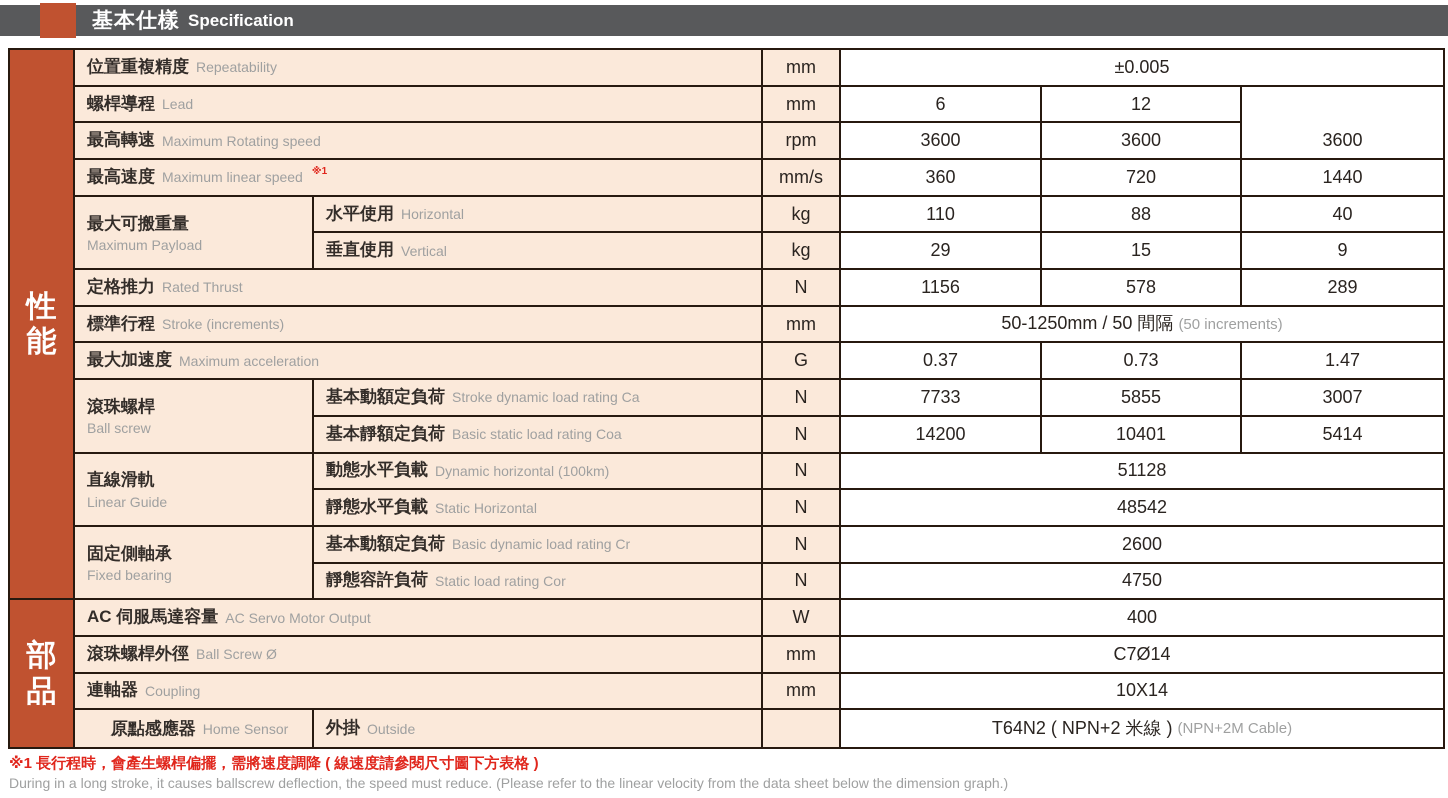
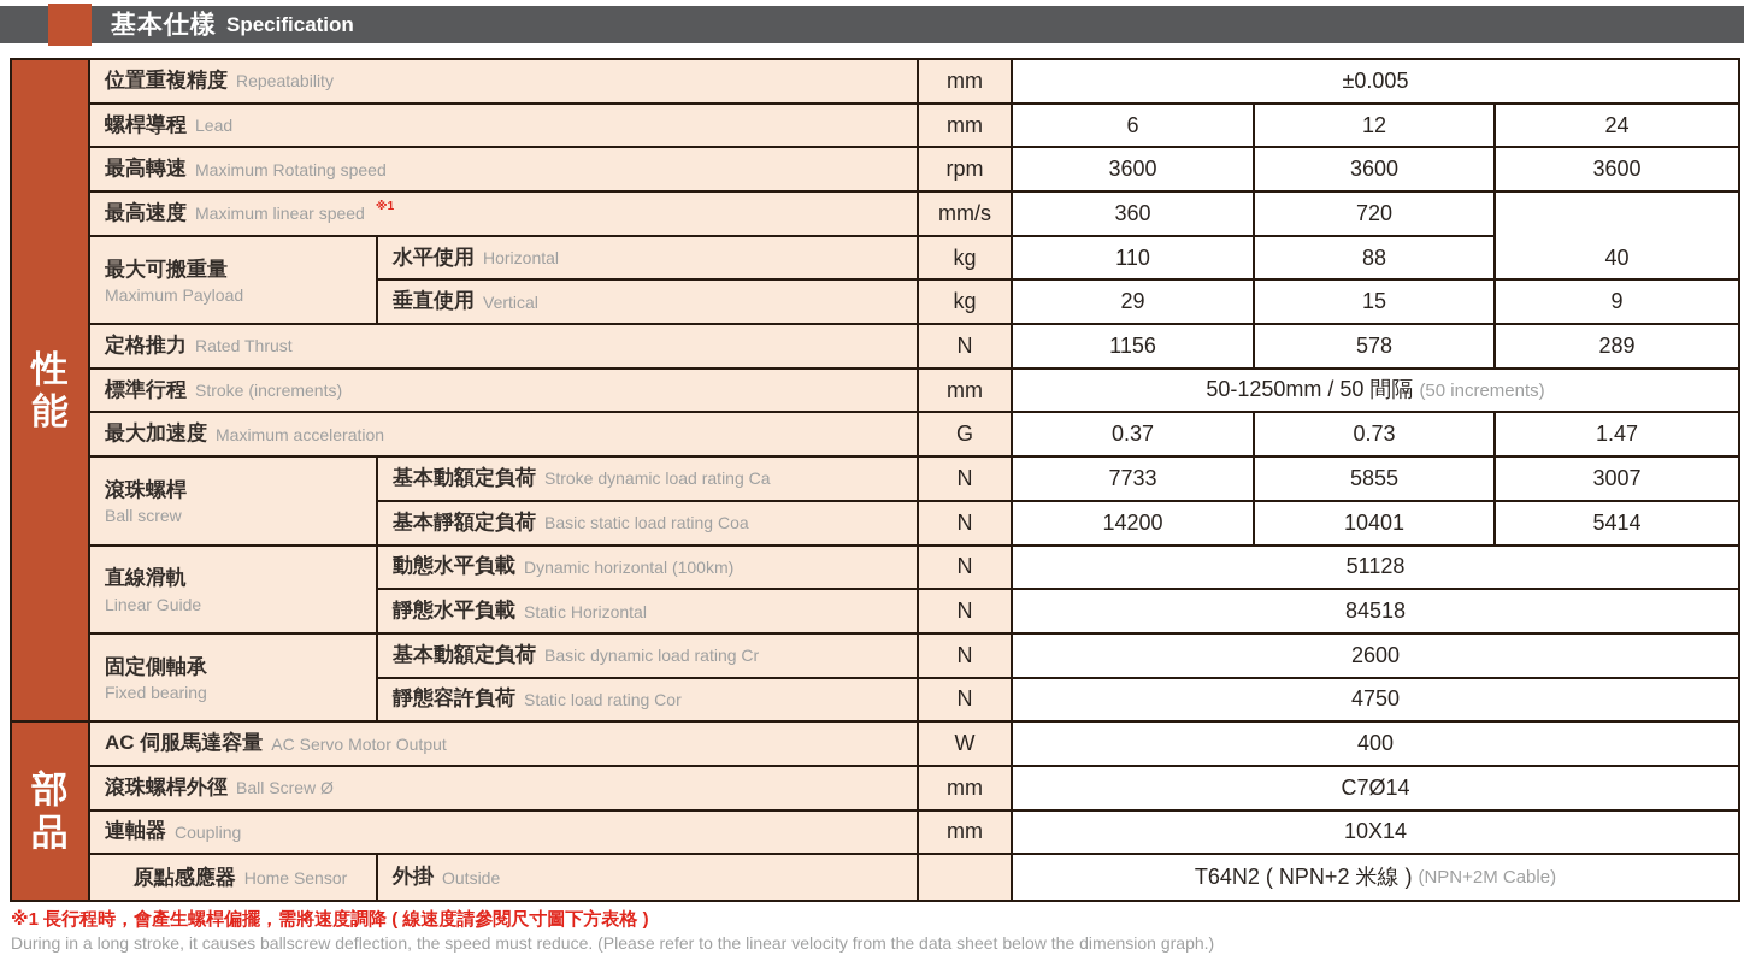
  基本仕樣
  Specification
  性
  能
  位置重複精度
  Repeatability
  mm
  ±0.005
  螺桿導程
  Lead
  mm
  6
  12
+ 24
  最高轉速
  Maximum Rotating speed
  rpm
  3600
  3600
  3600
  最高速度
  Maximum linear speed
  ※1
  mm/s
  360
  720
- 1440
  最大可搬重量
  Maximum Payload
  水平使用
  Horizontal
  kg
  110
  88
  40
  垂直使用
  Vertical
  kg
  29
  15
  9
  定格推力
  Rated Thrust
  N
  1156
  578
  289
  標準行程
  Stroke (increments)
  mm
  50-1250mm / 50 間隔
  (50 increments)
  最大加速度
  Maximum acceleration
  G
  0.37
  0.73
  1.47
  滾珠螺桿
  Ball screw
  基本動額定負荷
  Stroke dynamic load rating Ca
  N
  7733
  5855
  3007
  基本靜額定負荷
  Basic static load rating Coa
  N
  14200
  10401
  5414
  直線滑軌
  Linear Guide
  動態水平負載
  Dynamic horizontal (100km)
  N
  51128
  靜態水平負載
  Static Horizontal
  N
- 48542
+ 84518
  固定側軸承
  Fixed bearing
  基本動額定負荷
  Basic dynamic load rating Cr
  N
  2600
  靜態容許負荷
  Static load rating Cor
  N
  4750
  部
  品
  AC 伺服馬達容量
  AC Servo Motor Output
  W
  400
  滾珠螺桿外徑
  Ball Screw Ø
  mm
  C7Ø14
  連軸器
  Coupling
  mm
  10X14
  原點感應器
  Home Sensor
  外掛
  Outside
  T64N2 ( NPN+2 米線 )
  (NPN+2M Cable)
  ※1 長行程時，會產生螺桿偏擺，需將速度調降 ( 線速度請參閱尺寸圖下方表格 )
  During in a long stroke, it causes ballscrew deflection, the speed must reduce. (Please refer to the linear velocity from the data sheet below the dimension graph.)
